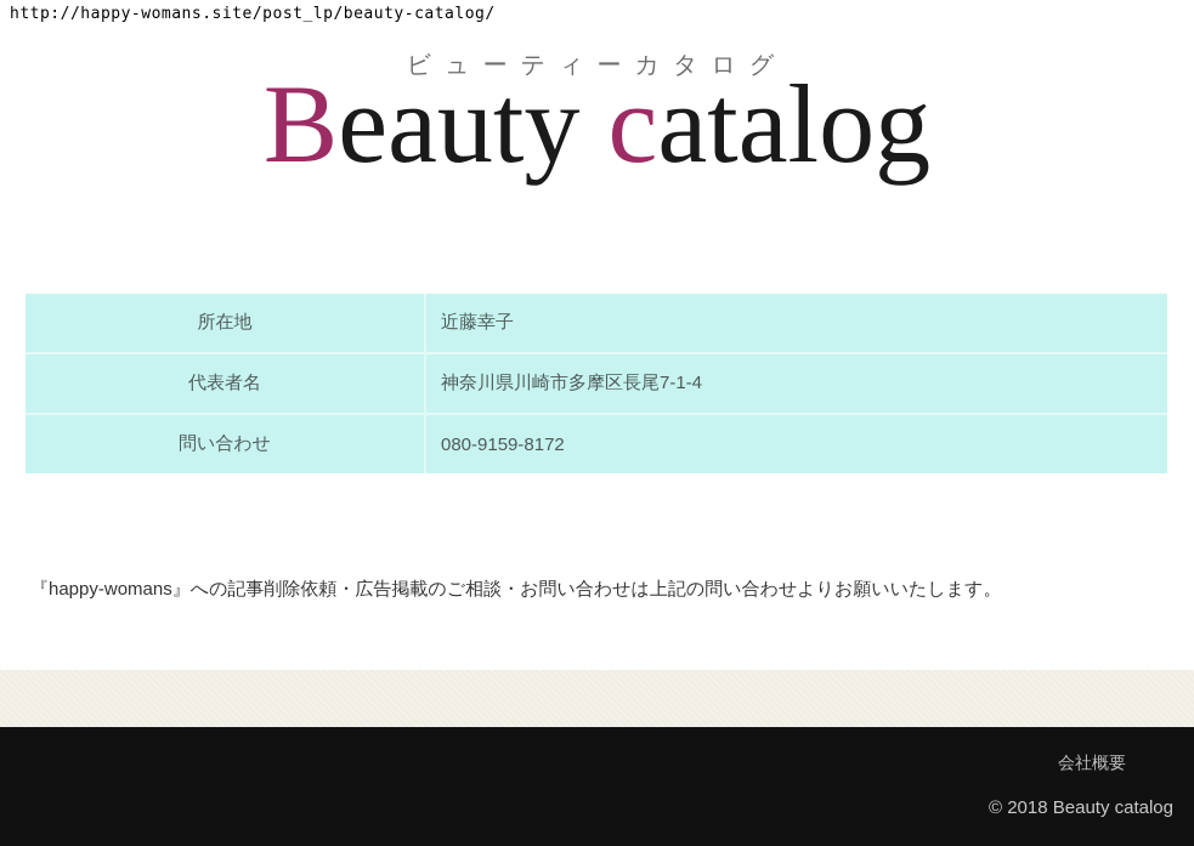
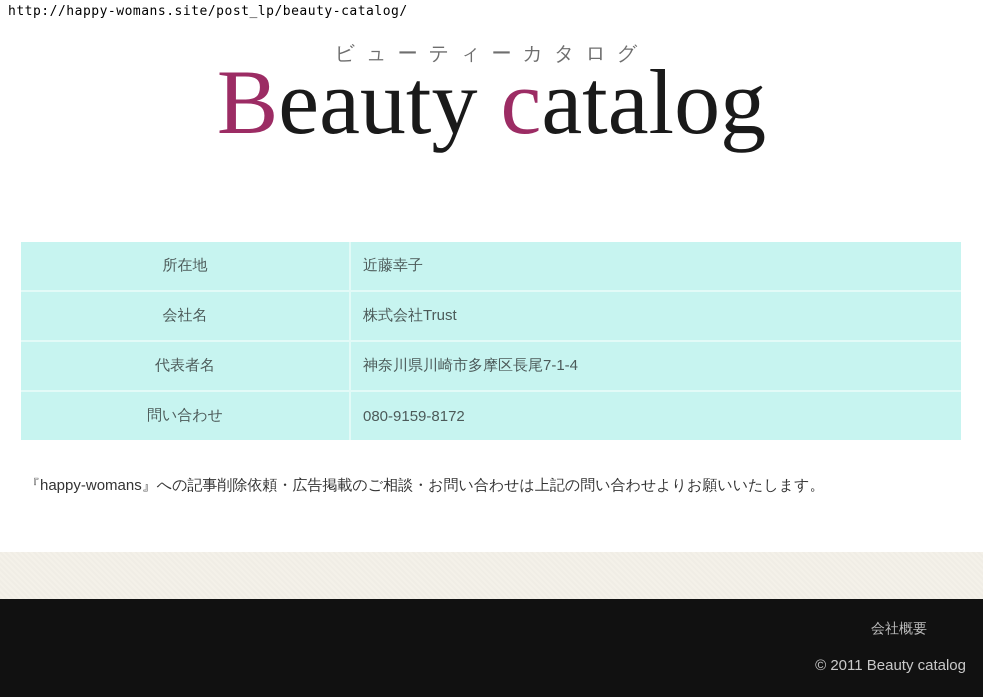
  http://happy-womans.site/post_lp/beauty-catalog/
  ビューティーカタログ
  Beauty catalog
  所在地	近藤幸子
+ 会社名	株式会社Trust
  代表者名	神奈川県川崎市多摩区長尾7-1-4
  問い合わせ	080-9159-8172
  『happy-womans』への記事削除依頼・広告掲載のご相談・お問い合わせは上記の問い合わせよりお願いいたします。
  会社概要
- © 2018 Beauty catalog
+ © 2011 Beauty catalog
